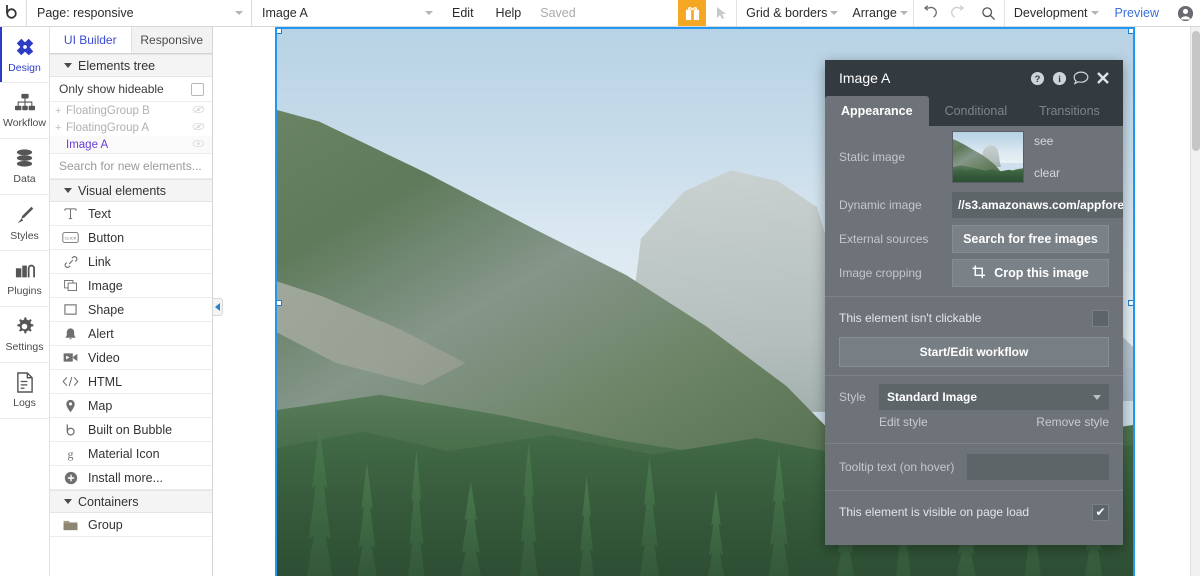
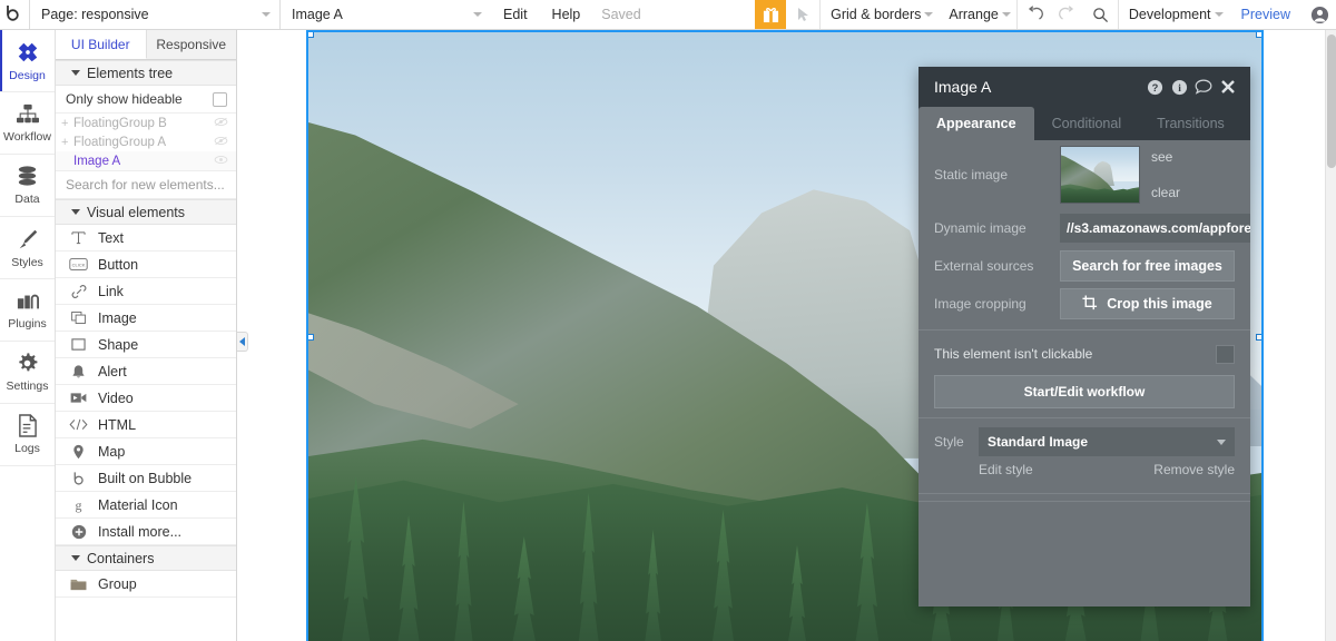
  Page: responsive
  Image A
  Edit
  Help
  Saved
  Grid & borders
  Arrange
  Development
  Preview
  Design
  Workflow
  Data
  Styles
  Plugins
  Settings
  Logs
  UI Builder
  Responsive
  Elements tree
  Only show hideable
  +
  FloatingGroup B
  +
  FloatingGroup A
  Image A
  Search for new elements...
  Visual elements
  Text
  Button
  Link
  Image
  Shape
  Alert
  Video
  HTML
  Map
  Built on Bubble
  g
  Material Icon
  Install more...
  Containers
  Group
  Image A
  ?
  i
  Appearance
  Conditional
  Transitions
  Static image
  see
  clear
  Dynamic image
  //s3.amazonaws.com/appfore
  External sources
  Search for free images
  Image cropping
  Crop this image
  This element isn't clickable
  Start/Edit workflow
  Style
  Standard Image
  Edit style
  Remove style
- Tooltip text (on hover)
- This element is visible on page load
- ✔
